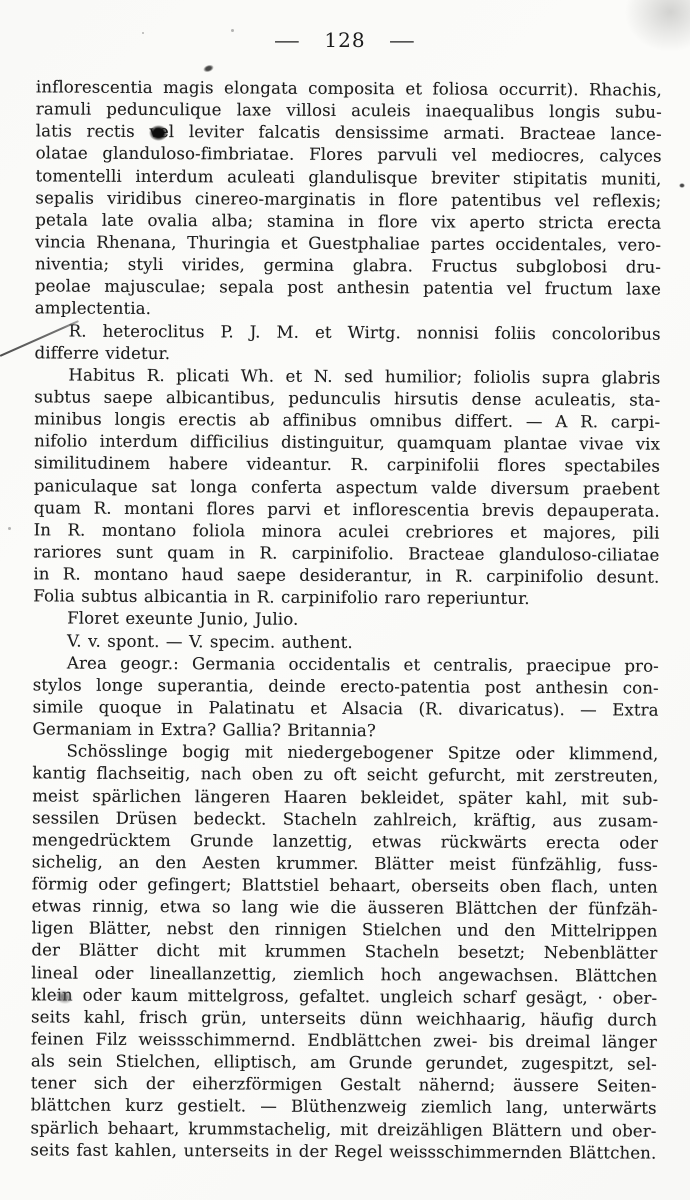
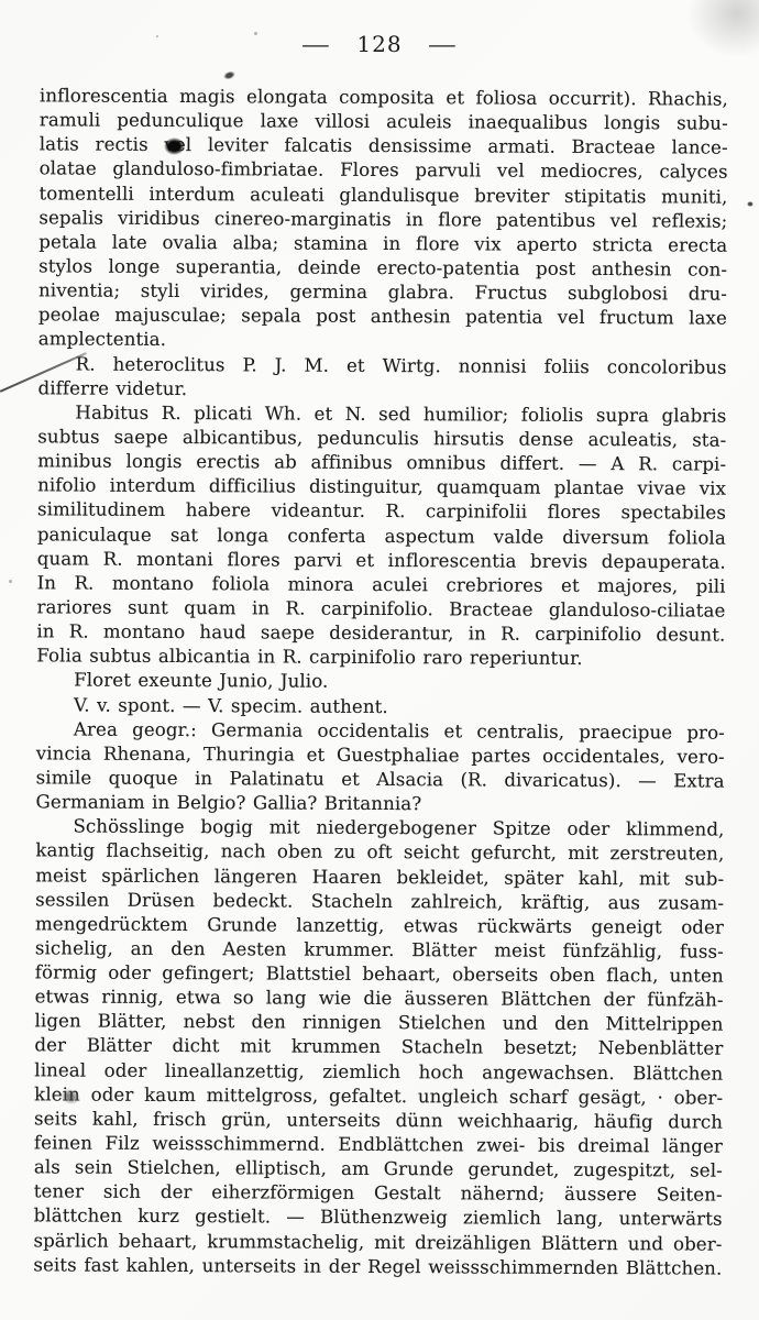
  — 128 —
  inflorescentia magis elongata composita et foliosa occurrit). Rhachis,
  ramuli pedunculique laxe villosi aculeis inaequalibus longis subu-
  latis rectisl leviter falcatis densissime armati. Bracteae lance-
  olatae glanduloso-fimbriatae. Flores parvuli vel mediocres, calyces
  tomentelli interdum aculeati glandulisque breviter stipitatis muniti,
  sepalis viridibus cinereo-marginatis in flore patentibus vel reflexis;
  petala late ovalia alba; stamina in flore vix aperto stricta erecta
- vincia Rhenana, Thuringia et Guestphaliae partes occidentales, vero-
+ stylos longe superantia, deinde erecto-patentia post anthesin con-
  niventia; styli virides, germina glabra. Fructus subglobosi dru-
  peolae majusculae; sepala post anthesin patentia vel fructum laxe
  amplectentia.
  R. heteroclitus P. J. M. et Wirtg. nonnisi foliis concoloribus
  differre videtur.
  Habitus R. plicati Wh. et N. sed humilior; foliolis supra glabris
  subtus saepe albicantibus, pedunculis hirsutis dense aculeatis, sta-
  minibus longis erectis ab affinibus omnibus differt. — A R. carpi-
  nifolio interdum difficilius distinguitur, quamquam plantae vivae vix
  similitudinem habere videantur. R. carpinifolii flores spectabiles
- paniculaque sat longa conferta aspectum valde diversum praebent
+ paniculaque sat longa conferta aspectum valde diversum foliola
  quam R. montani flores parvi et inflorescentia brevis depauperata.
  In R. montano foliola minora aculei crebriores et majores, pili
  rariores sunt quam in R. carpinifolio. Bracteae glanduloso-ciliatae
  in R. montano haud saepe desiderantur, in R. carpinifolio desunt.
  Folia subtus albicantia in R. carpinifolio raro reperiuntur.
  Floret exeunte Junio, Julio.
  V. v. spont. — V. specim. authent.
  Area geogr.: Germania occidentalis et centralis, praecipue pro-
- stylos longe superantia, deinde erecto-patentia post anthesin con-
+ vincia Rhenana, Thuringia et Guestphaliae partes occidentales, vero-
  simile quoque in Palatinatu et Alsacia (R. divaricatus). — Extra
- Germaniam in Extra? Gallia? Britannia?
+ Germaniam in Belgio? Gallia? Britannia?
  Schösslinge bogig mit niedergebogener Spitze oder klimmend,
  kantig flachseitig, nach oben zu oft seicht gefurcht, mit zerstreuten,
  meist spärlichen längeren Haaren bekleidet, später kahl, mit sub-
  sessilen Drüsen bedeckt. Stacheln zahlreich, kräftig, aus zusam-
- mengedrücktem Grunde lanzettig, etwas rückwärts erecta oder
+ mengedrücktem Grunde lanzettig, etwas rückwärts geneigt oder
  sichelig, an den Aesten krummer. Blätter meist fünfzählig, fuss-
  förmig oder gefingert; Blattstiel behaart, oberseits oben flach, unten
  etwas rinnig, etwa so lang wie die äusseren Blättchen der fünfzäh-
  ligen Blätter, nebst den rinnigen Stielchen und den Mittelrippen
  der Blätter dicht mit krummen Stacheln besetzt; Nebenblätter
  lineal oder lineallanzettig, ziemlich hoch angewachsen. Blättchen
  kle oder kaum mittelgross, gefaltet. ungleich scharf gesägt, · ober-
  seits kahl, frisch grün, unterseits dünn weichhaarig, häufig durch
  feinen Filz weissschimmernd. Endblättchen zwei- bis dreimal länger
  als sein Stielchen, elliptisch, am Grunde gerundet, zugespitzt, sel-
  tener sich der eiherzförmigen Gestalt nähernd; äussere Seiten-
  blättchen kurz gestielt. — Blüthenzweig ziemlich lang, unterwärts
  spärlich behaart, krummstachelig, mit dreizähligen Blättern und ober-
  seits fast kahlen, unterseits in der Regel weissschimmernden Blättchen.
